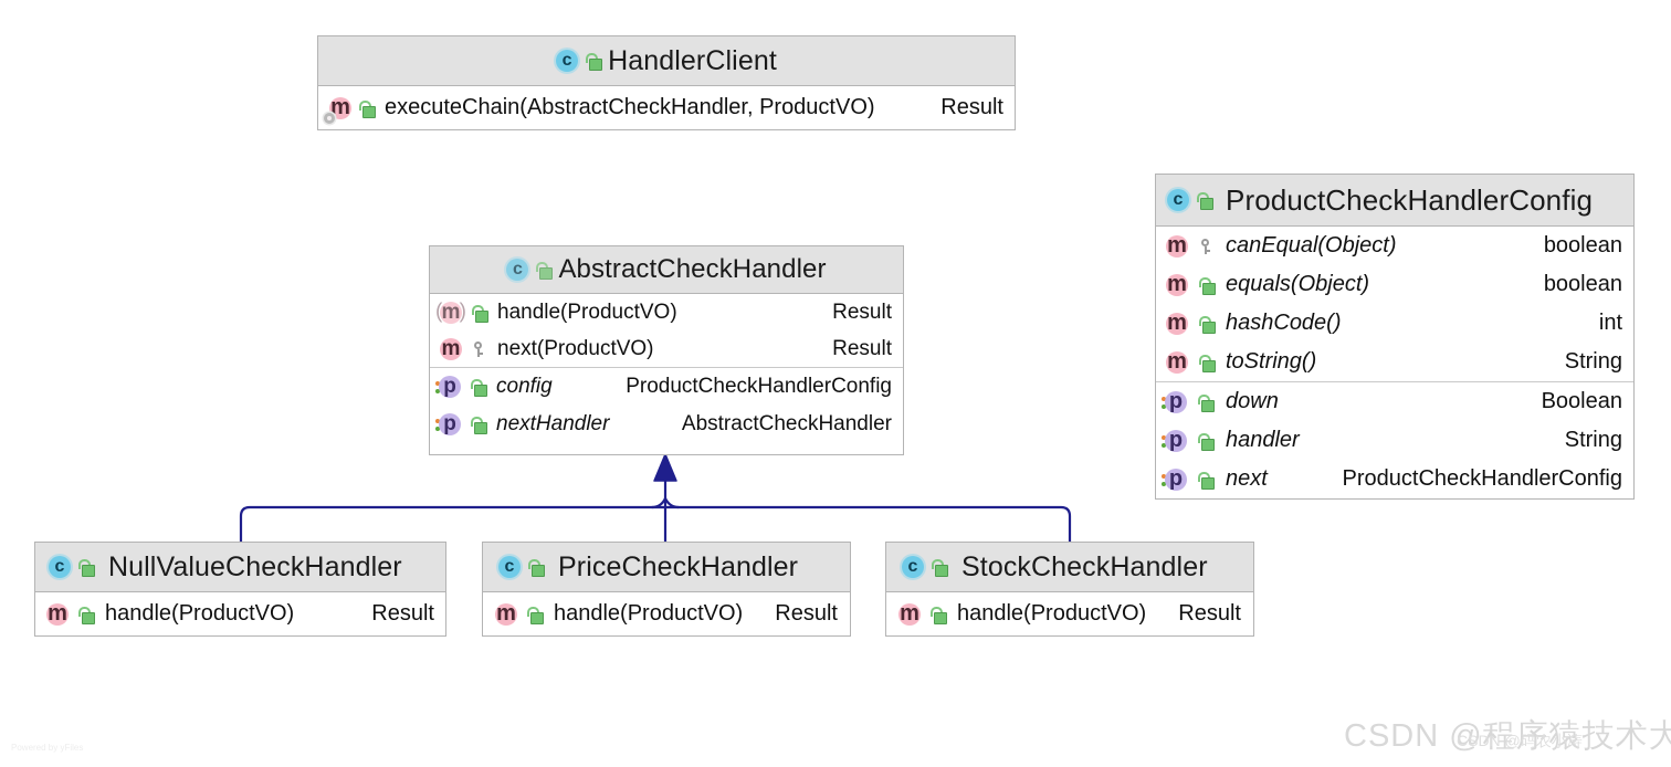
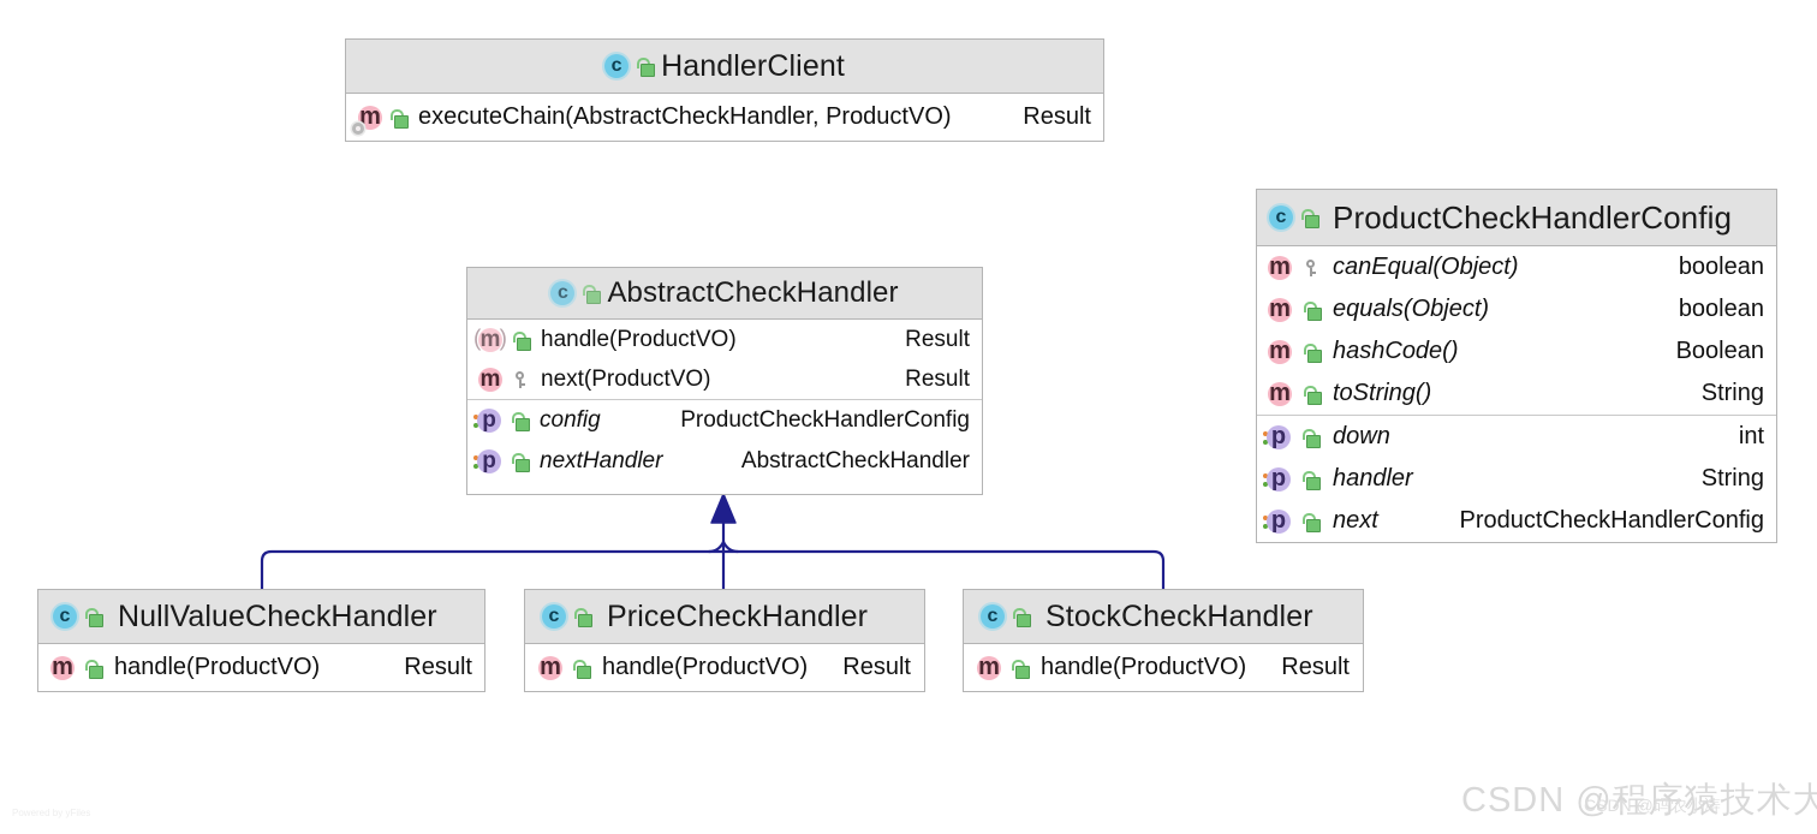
  c
  HandlerClient
  m
  executeChain(AbstractCheckHandler, ProductVO)
  Result
  c
  AbstractCheckHandler
  m
  handle(ProductVO)
  Result
  m
  next(ProductVO)
  Result
  p
  config
  ProductCheckHandlerConfig
  p
  nextHandler
  AbstractCheckHandler
  c
  ProductCheckHandlerConfig
  m
  canEqual(Object)
  boolean
  m
  equals(Object)
  boolean
  m
  hashCode()
- int
+ Boolean
  m
  toString()
  String
  p
  down
- Boolean
+ int
  p
  handler
  String
  p
  next
  ProductCheckHandlerConfig
  c
  NullValueCheckHandler
  m
  handle(ProductVO)
  Result
  c
  PriceCheckHandler
  m
  handle(ProductVO)
  Result
  c
  StockCheckHandler
  m
  handle(ProductVO)
  Result
  CSDN @程序猿技术大
  CSDN @码农小涛
